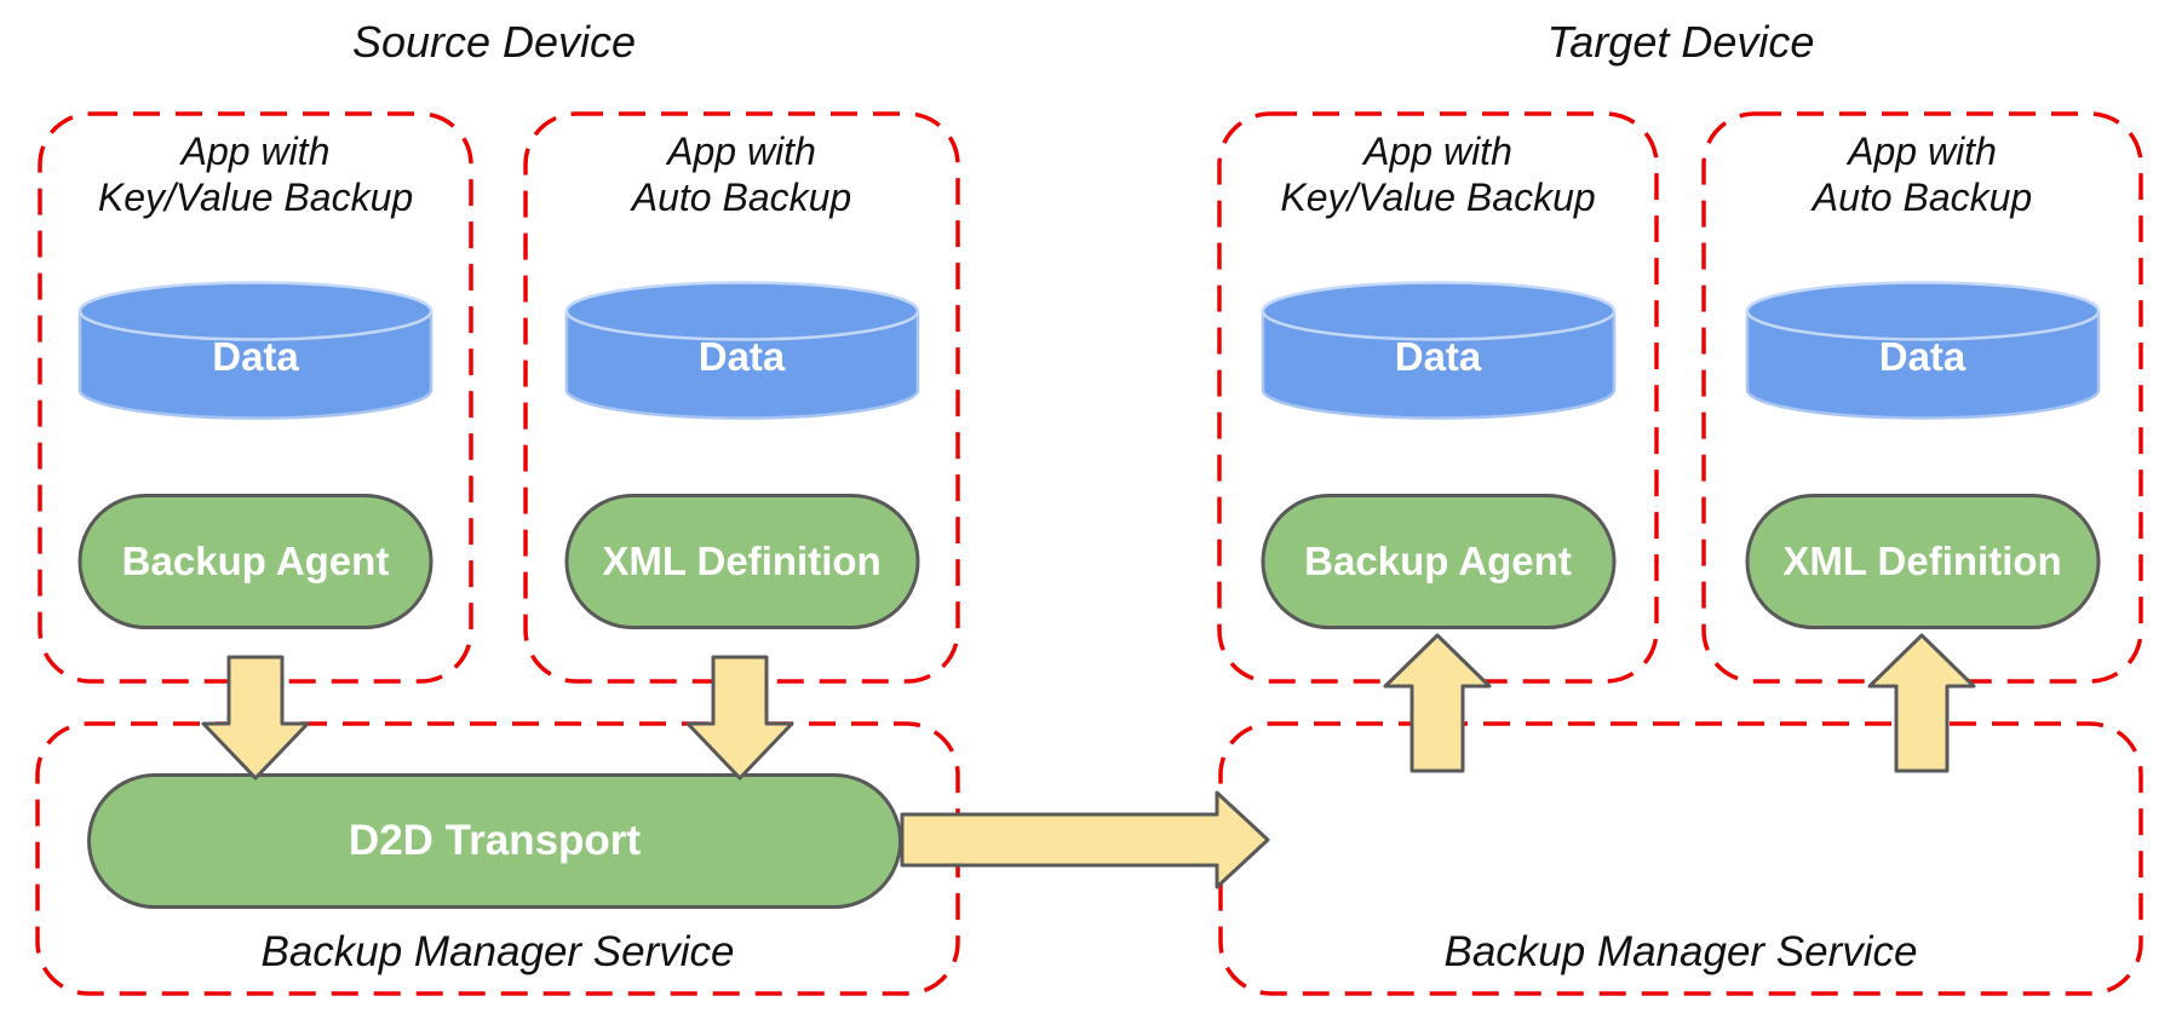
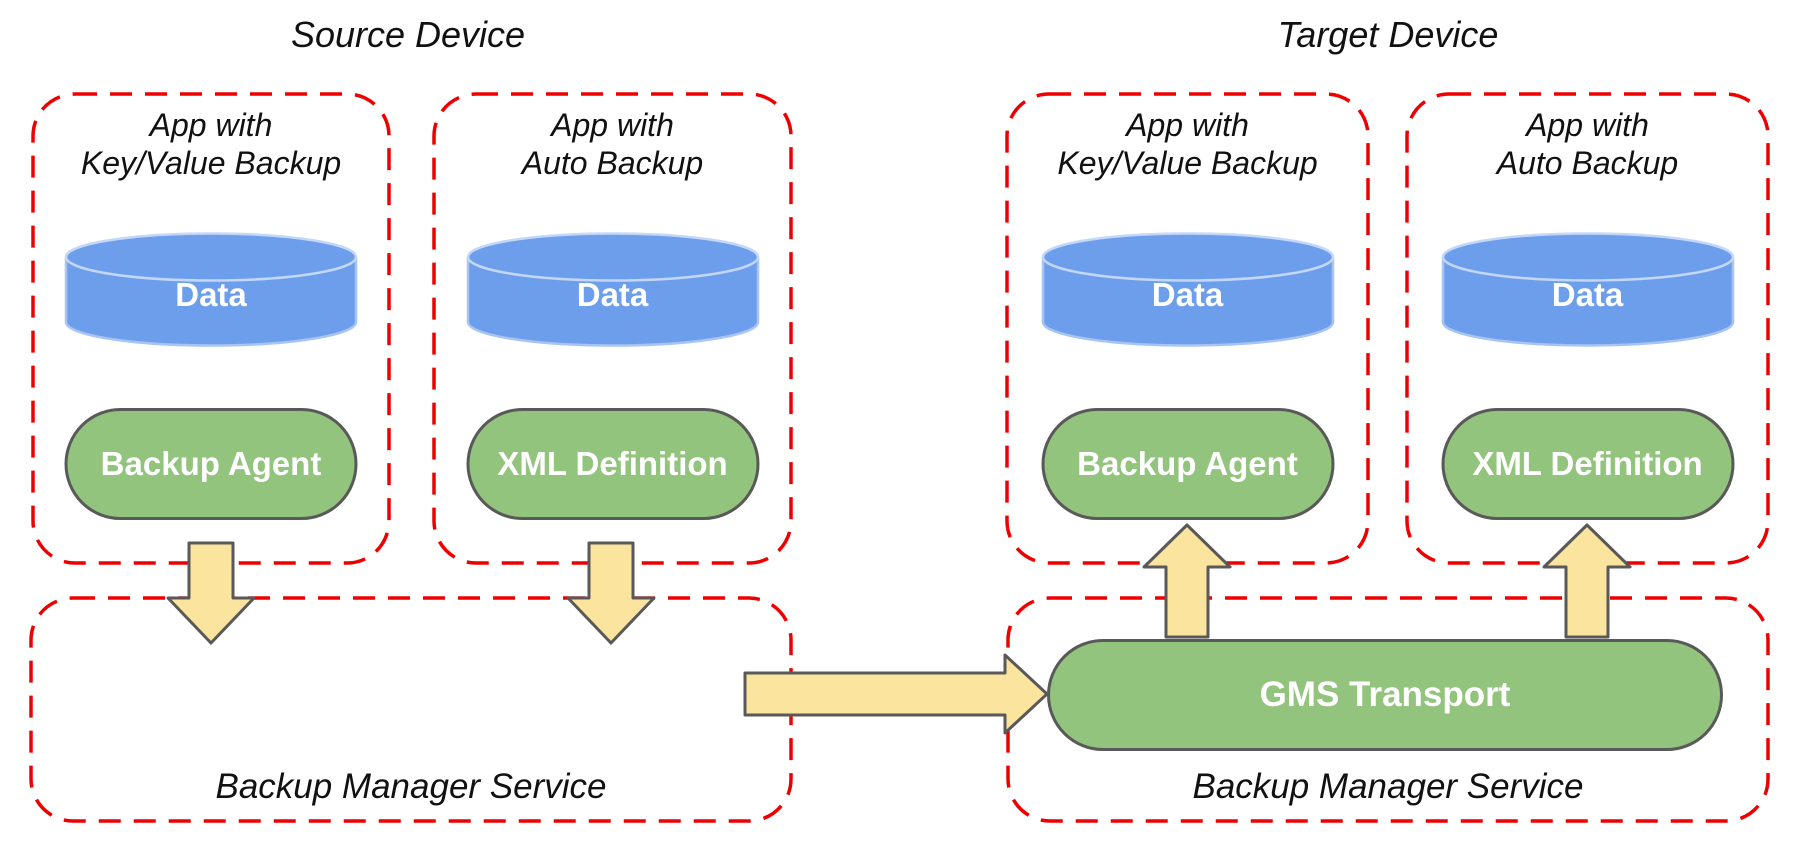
  Source Device
  Target Device
  App with
  Key/Value Backup
  Data
  Backup Agent
  App with
  Auto Backup
  Data
  XML Definition
  App with
  Key/Value Backup
  Data
  Backup Agent
  App with
  Auto Backup
  Data
  XML Definition
- D2D Transport
  Backup Manager Service
+ GMS Transport
  Backup Manager Service
